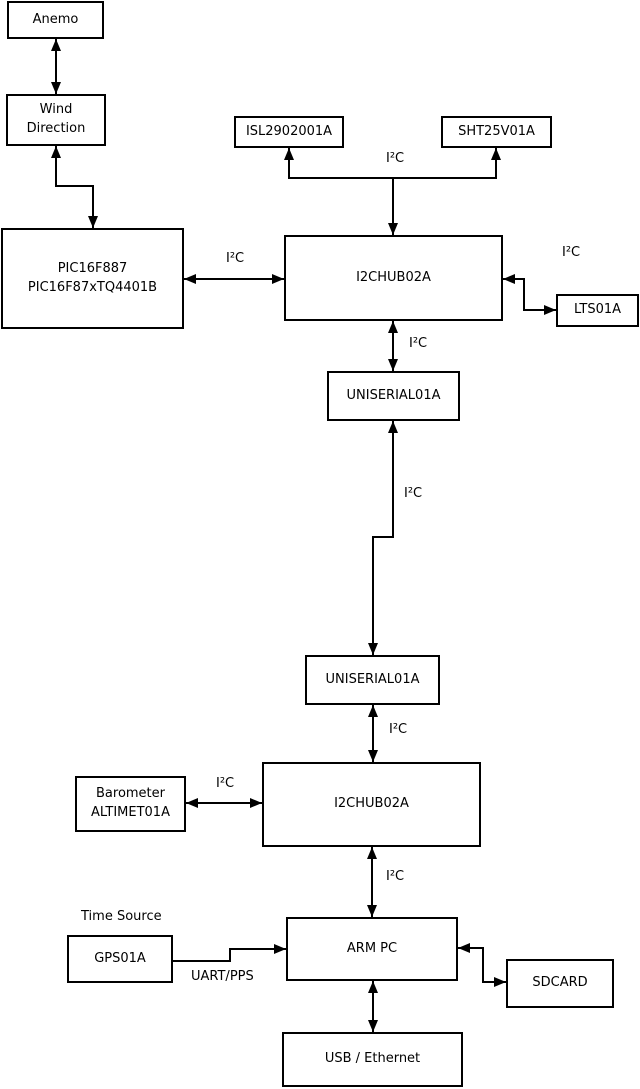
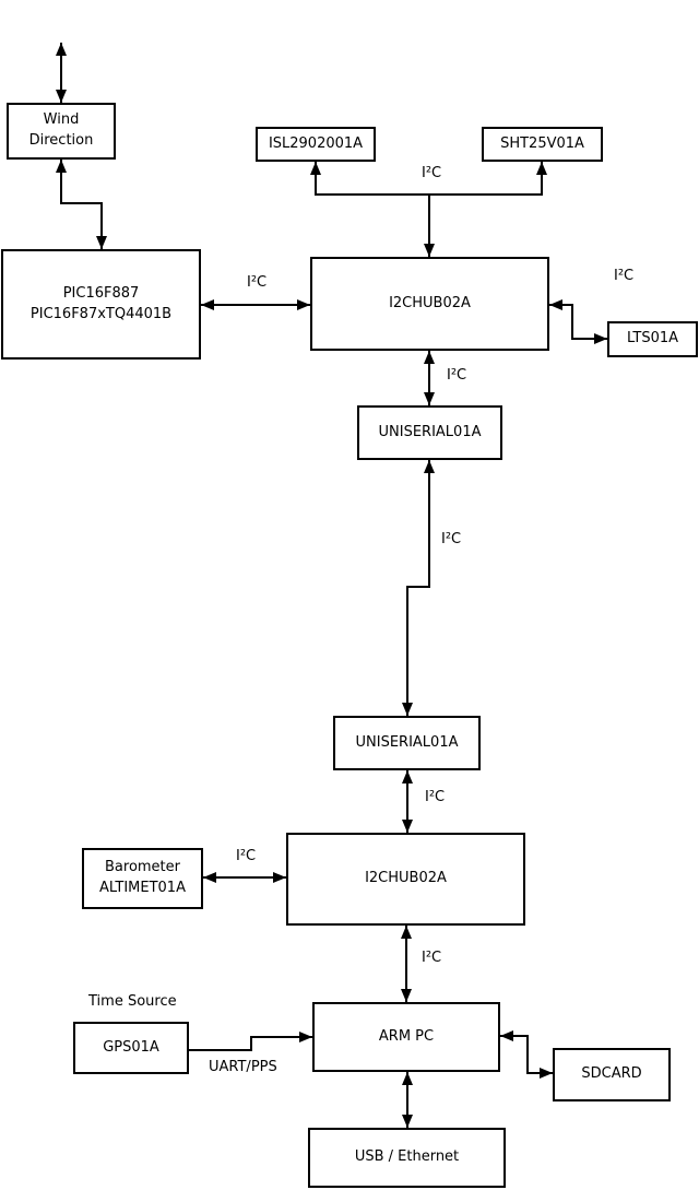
- Anemo
  Wind
  Direction
  PIC16F887
  PIC16F87xTQ4401B
  ISL2902001A
  SHT25V01A
  I2CHUB02A
  LTS01A
  UNISERIAL01A
  UNISERIAL01A
  Barometer
  ALTIMET01A
  I2CHUB02A
  GPS01A
  ARM PC
  SDCARD
  USB / Ethernet
  I²C
  I²C
  I²C
  I²C
  I²C
  I²C
  I²C
  I²C
  Time Source
  UART/PPS
